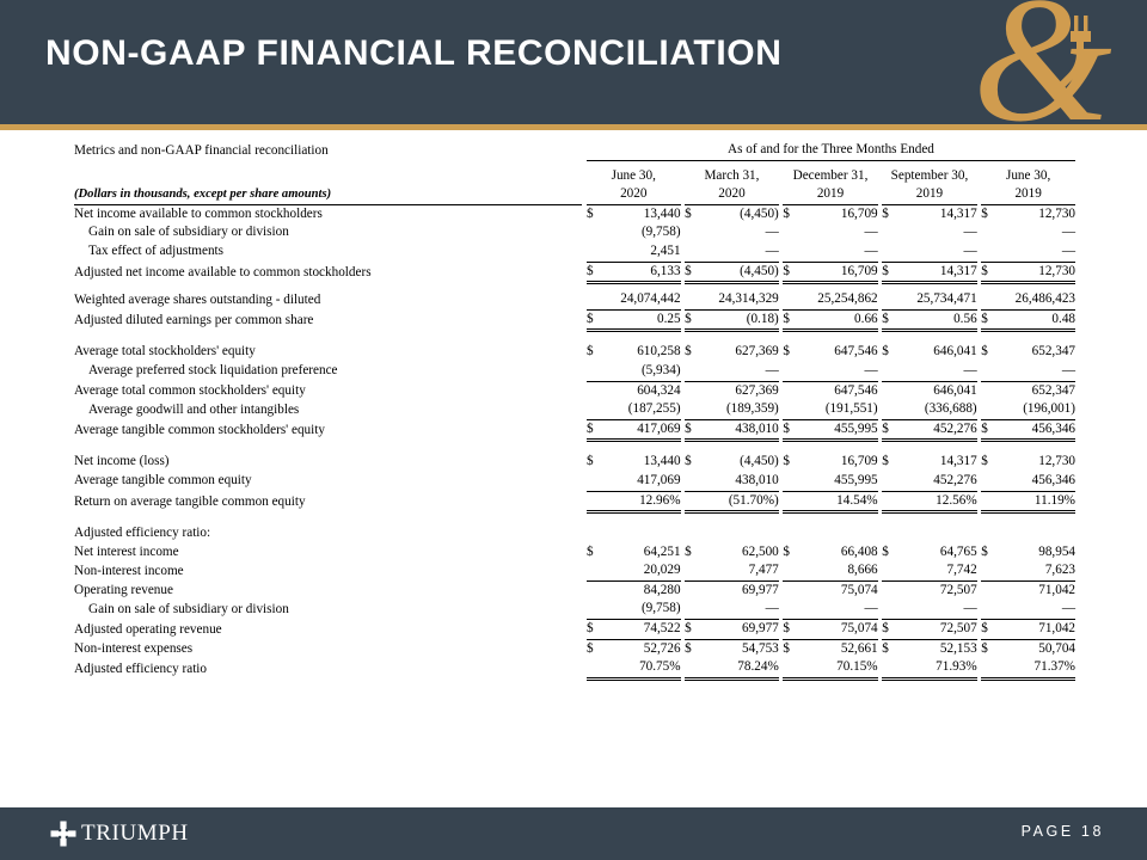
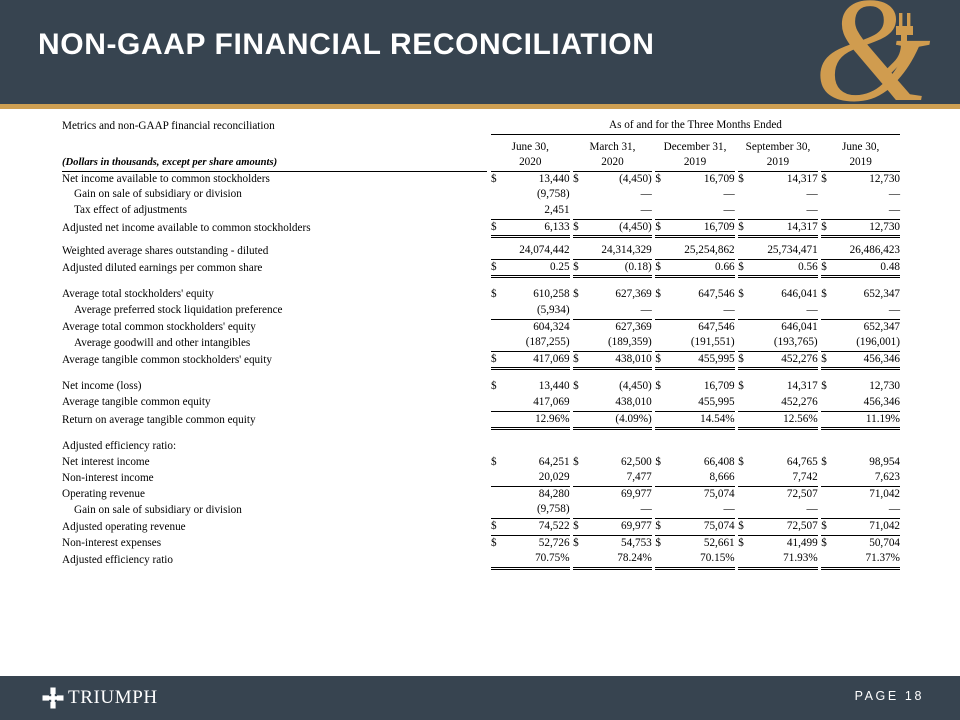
  NON-GAAP FINANCIAL RECONCILIATION
  &
  Metrics and non-GAAP financial reconciliation		As of and for the Three Months Ended
  		June 30,		March 31,		December 31,		September 30,		June 30,
  (Dollars in thousands, except per share amounts)		2020		2020		2019		2019		2019
  Net income available to common stockholders		$	13,440		$	(4,450)		$	16,709		$	14,317		$	12,730
  Gain on sale of subsidiary or division			(9,758)			—			—			—			—
  Tax effect of adjustments			2,451			—			—			—			—
  Adjusted net income available to common stockholders		$	6,133		$	(4,450)		$	16,709		$	14,317		$	12,730
  Weighted average shares outstanding - diluted			24,074,442			24,314,329			25,254,862			25,734,471			26,486,423
  Adjusted diluted earnings per common share		$	0.25		$	(0.18)		$	0.66		$	0.56		$	0.48
  Average total stockholders' equity		$	610,258		$	627,369		$	647,546		$	646,041		$	652,347
  Average preferred stock liquidation preference			(5,934)			—			—			—			—
  Average total common stockholders' equity			604,324			627,369			647,546			646,041			652,347
- Average goodwill and other intangibles			(187,255)			(189,359)			(191,551)			(336,688)			(196,001)
+ Average goodwill and other intangibles			(187,255)			(189,359)			(191,551)			(193,765)			(196,001)
  Average tangible common stockholders' equity		$	417,069		$	438,010		$	455,995		$	452,276		$	456,346
  Net income (loss)		$	13,440		$	(4,450)		$	16,709		$	14,317		$	12,730
  Average tangible common equity			417,069			438,010			455,995			452,276			456,346
- Return on average tangible common equity			12.96%			(51.70%)			14.54%			12.56%			11.19%
+ Return on average tangible common equity			12.96%			(4.09%)			14.54%			12.56%			11.19%
  Adjusted efficiency ratio:
  Net interest income		$	64,251		$	62,500		$	66,408		$	64,765		$	98,954
  Non-interest income			20,029			7,477			8,666			7,742			7,623
  Operating revenue			84,280			69,977			75,074			72,507			71,042
  Gain on sale of subsidiary or division			(9,758)			—			—			—			—
  Adjusted operating revenue		$	74,522		$	69,977		$	75,074		$	72,507		$	71,042
- Non-interest expenses		$	52,726		$	54,753		$	52,661		$	52,153		$	50,704
+ Non-interest expenses		$	52,726		$	54,753		$	52,661		$	41,499		$	50,704
  Adjusted efficiency ratio			70.75%			78.24%			70.15%			71.93%			71.37%
  TRIUMPH
  PAGE 18
